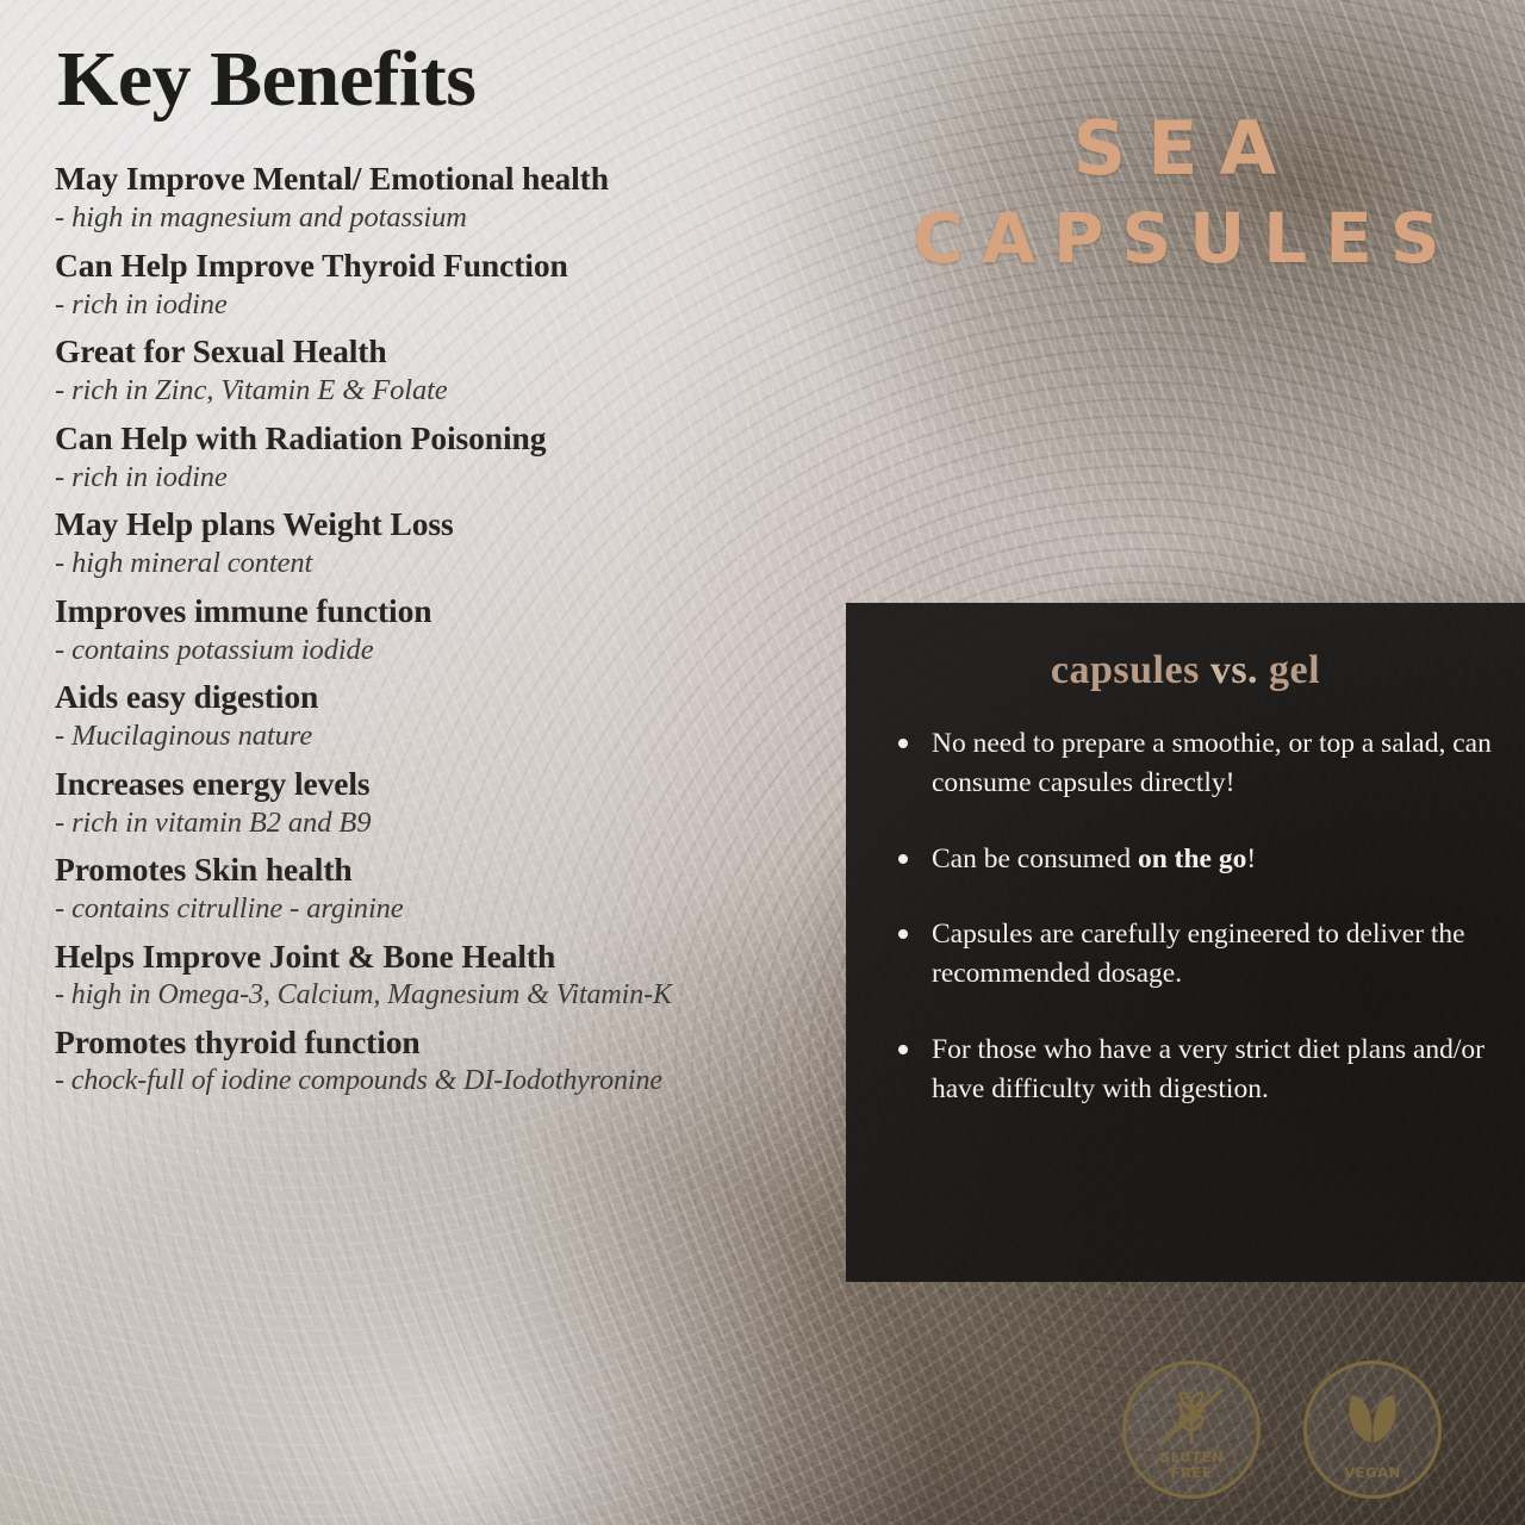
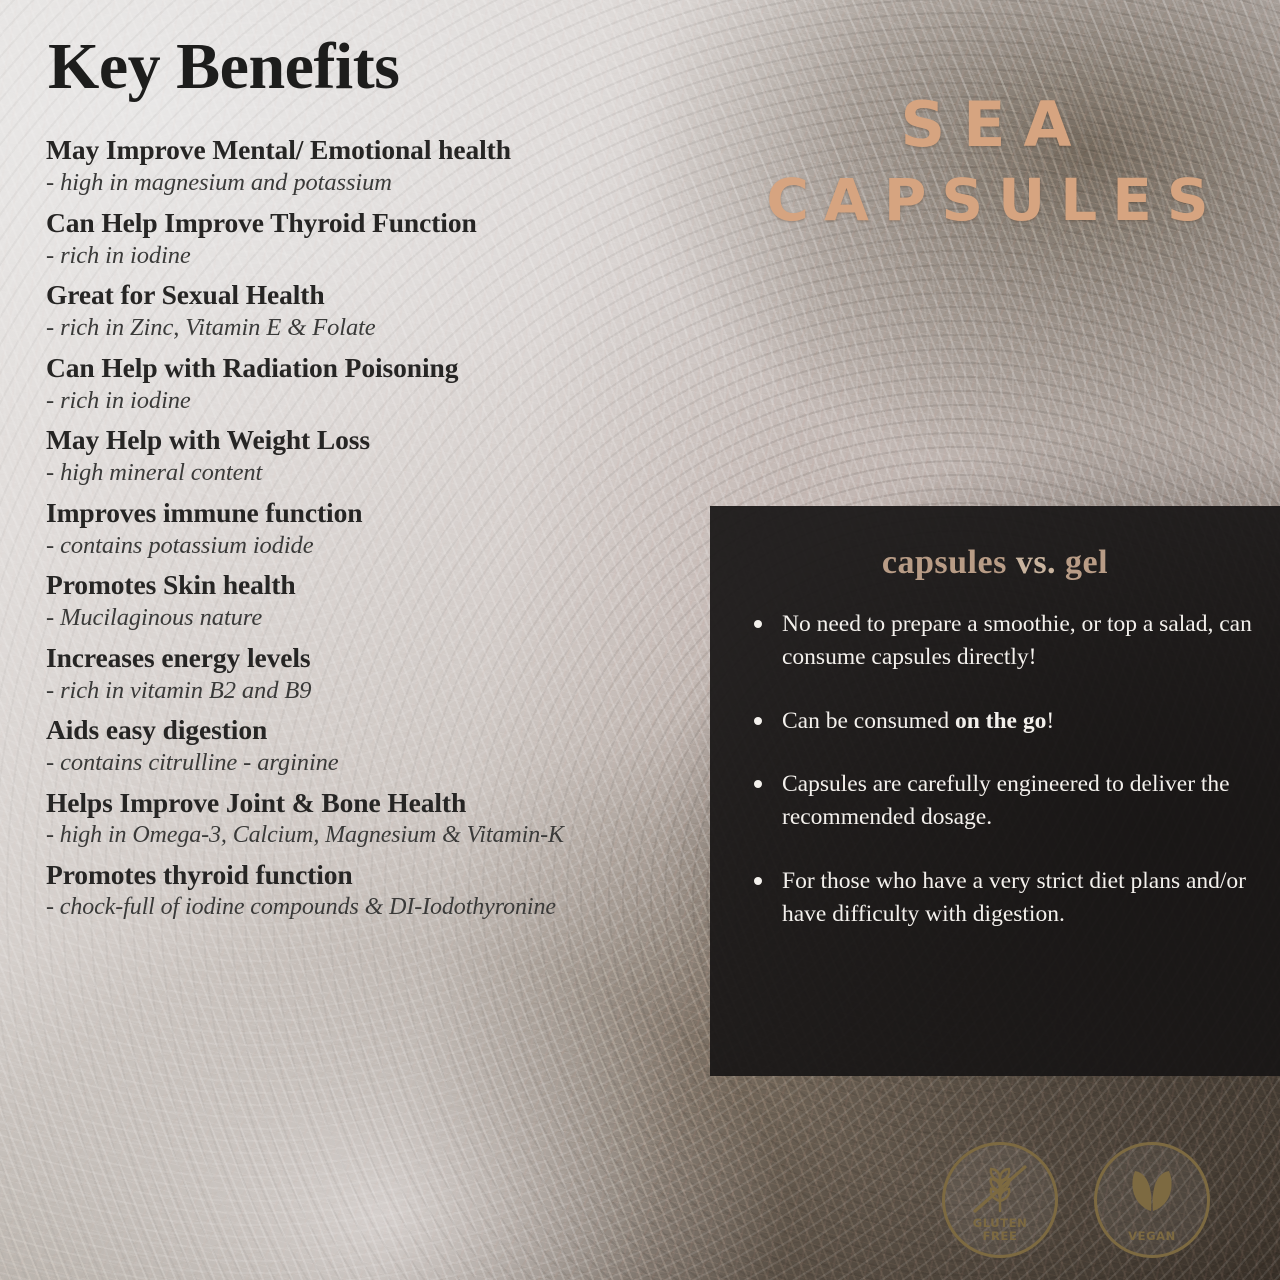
  Key Benefits
  May Improve Mental/ Emotional health
  - high in magnesium and potassium
  Can Help Improve Thyroid Function
  - rich in iodine
  Great for Sexual Health
  - rich in Zinc, Vitamin E & Folate
  Can Help with Radiation Poisoning
  - rich in iodine
- May Help plans Weight Loss
+ May Help with Weight Loss
  - high mineral content
  Improves immune function
  - contains potassium iodide
- Aids easy digestion
+ Promotes Skin health
  - Mucilaginous nature
  Increases energy levels
  - rich in vitamin B2 and B9
- Promotes Skin health
+ Aids easy digestion
  - contains citrulline - arginine
  Helps Improve Joint & Bone Health
  - high in Omega-3, Calcium, Magnesium & Vitamin-K
  Promotes thyroid function
  - chock-full of iodine compounds & DI-Iodothyronine
  SEA
  CAPSULES
  capsules vs. gel
  No need to prepare a smoothie, or top a salad, can consume capsules directly!
  Can be consumed on the go!
  Capsules are carefully engineered to deliver the recommended dosage.
  For those who have a very strict diet plans and/or have difficulty with digestion.
  GLUTEN
  FREE
  VEGAN
